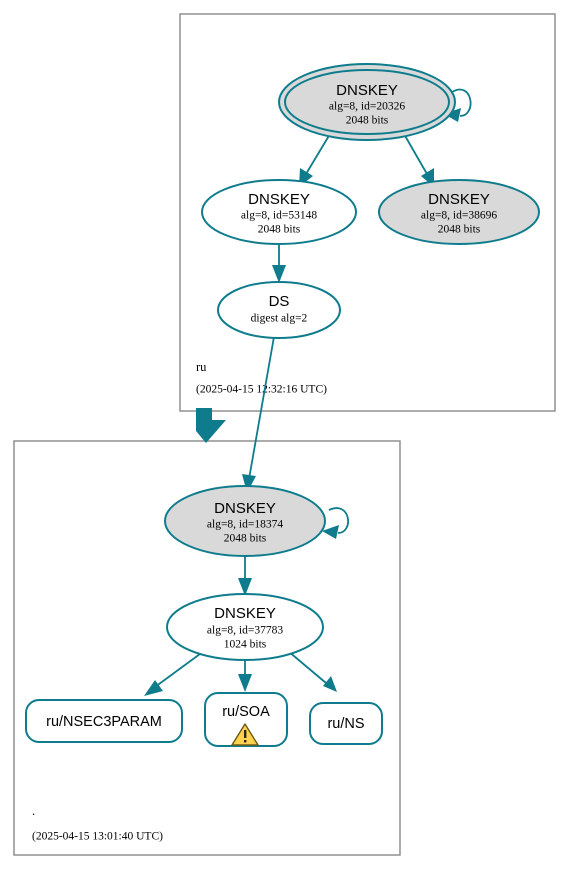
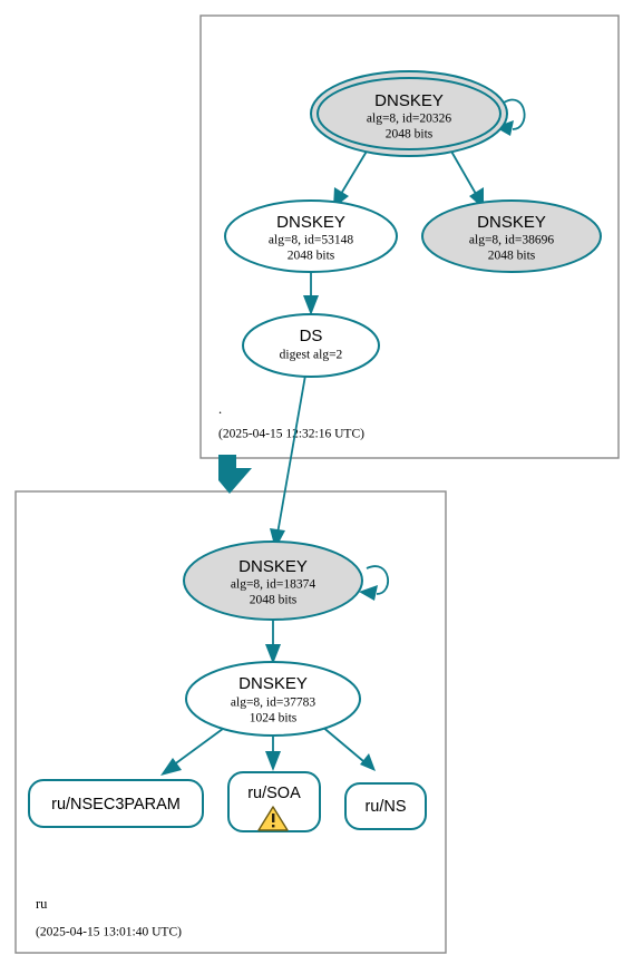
- ru
+ .
  (2025-04-15 1:32:16 UTC)
- .
+ ru
  (2025-04-15 13:01:40 UTC)
  DNSKEY
  alg=8, id=20326
  2048 bits
  DNSKEY
  alg=8, id=53148
  2048 bits
  DNSKEY
  alg=8, id=38696
  2048 bits
  DS
  digest alg=2
  DNSKEY
  alg=8, id=18374
  2048 bits
  DNSKEY
  alg=8, id=37783
  1024 bits
  ru/NSEC3PARAM
  ru/SOA
  ru/NS
